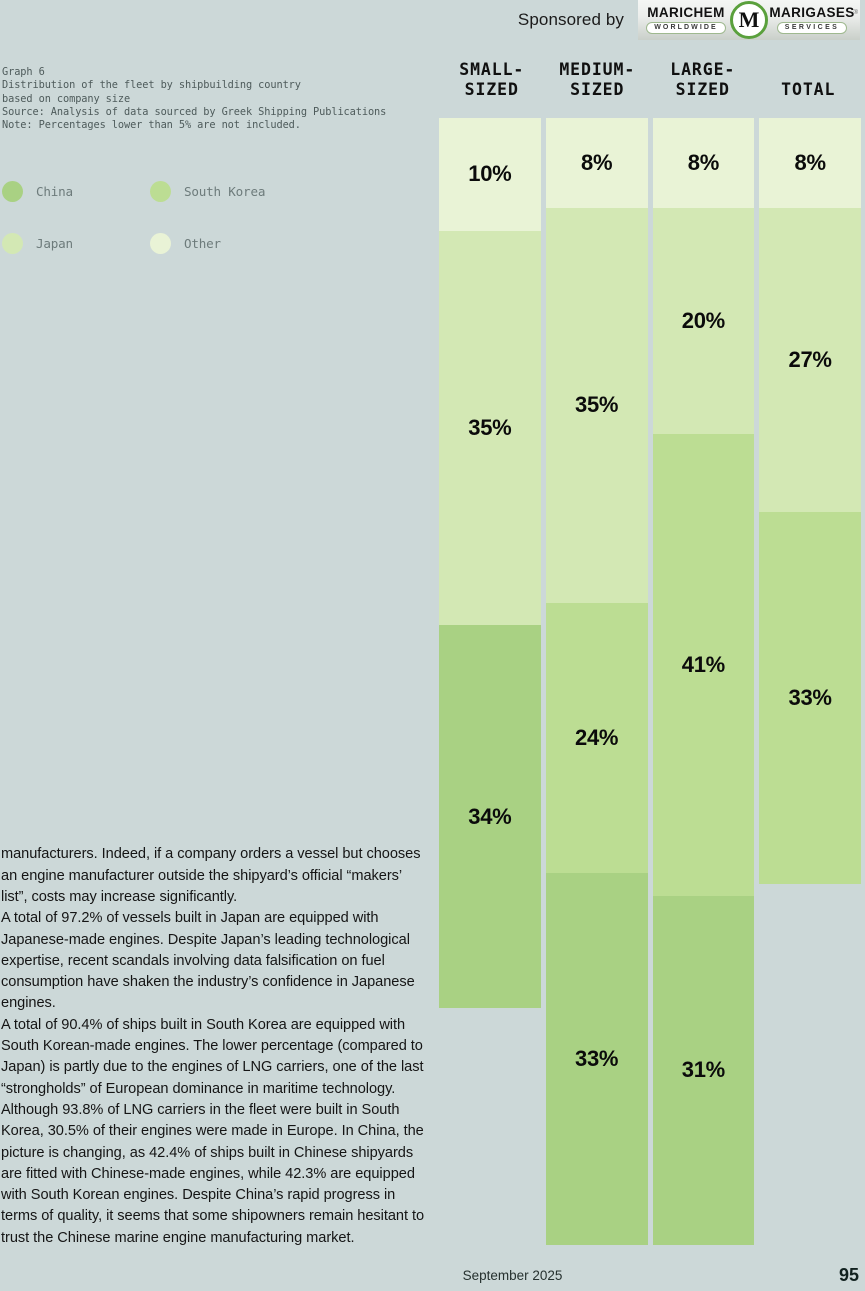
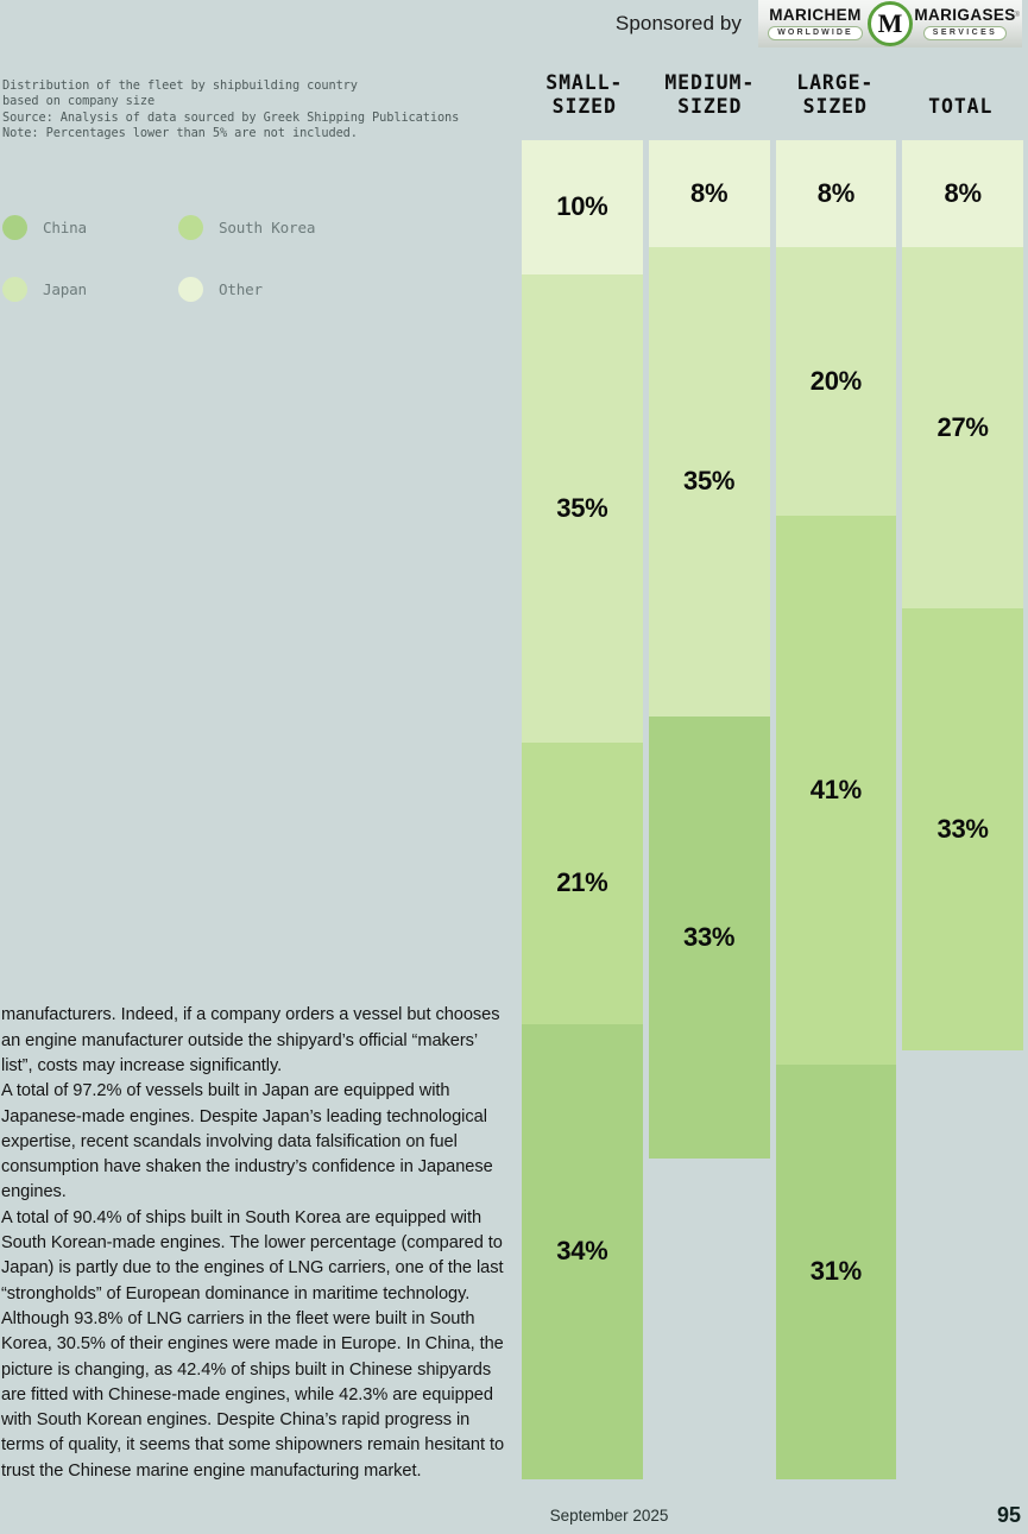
  Sponsored by
  MARICHEM
  M
  MARIGASES
- Graph 6
  Distribution of the fleet by shipbuilding country
  based on company size
  Source: Analysis of data sourced by Greek Shipping Publications
  Note: Percentages lower than 5% are not included.
  China
  South Korea
  Japan
  Other
  manufacturers. Indeed, if a company orders a vessel but chooses an engine manufacturer outside the shipyard’s official “makers’ list”, costs may increase significantly.
  A total of 97.2% of vessels built in Japan are equipped with Japanese-made engines. Despite Japan’s leading technological expertise, recent scandals involving data falsification on fuel consumption have shaken the industry’s confidence in Japanese engines.
  A total of 90.4% of ships built in South Korea are equipped with South Korean-made engines. The lower percentage (compared to Japan) is partly due to the engines of LNG carriers, one of the last “strongholds” of European dominance in maritime technology. Although 93.8% of LNG carriers in the fleet were built in South Korea, 30.5% of their engines were made in Europe. In China, the picture is changing, as 42.4% of ships built in Chinese shipyards are fitted with Chinese-made engines, while 42.3% are equipped with South Korean engines. Despite China’s rapid progress in terms of quality, it seems that some shipowners remain hesitant to trust the Chinese marine engine manufacturing market.
  SMALL-
  SIZED
  MEDIUM-
  SIZED
  LARGE-
  SIZED
  TOTAL
  10%
  35%
+ 21%
  34%
  8%
  35%
- 24%
  33%
  8%
  20%
  41%
  31%
  8%
  27%
  33%
  September 2025
  95
